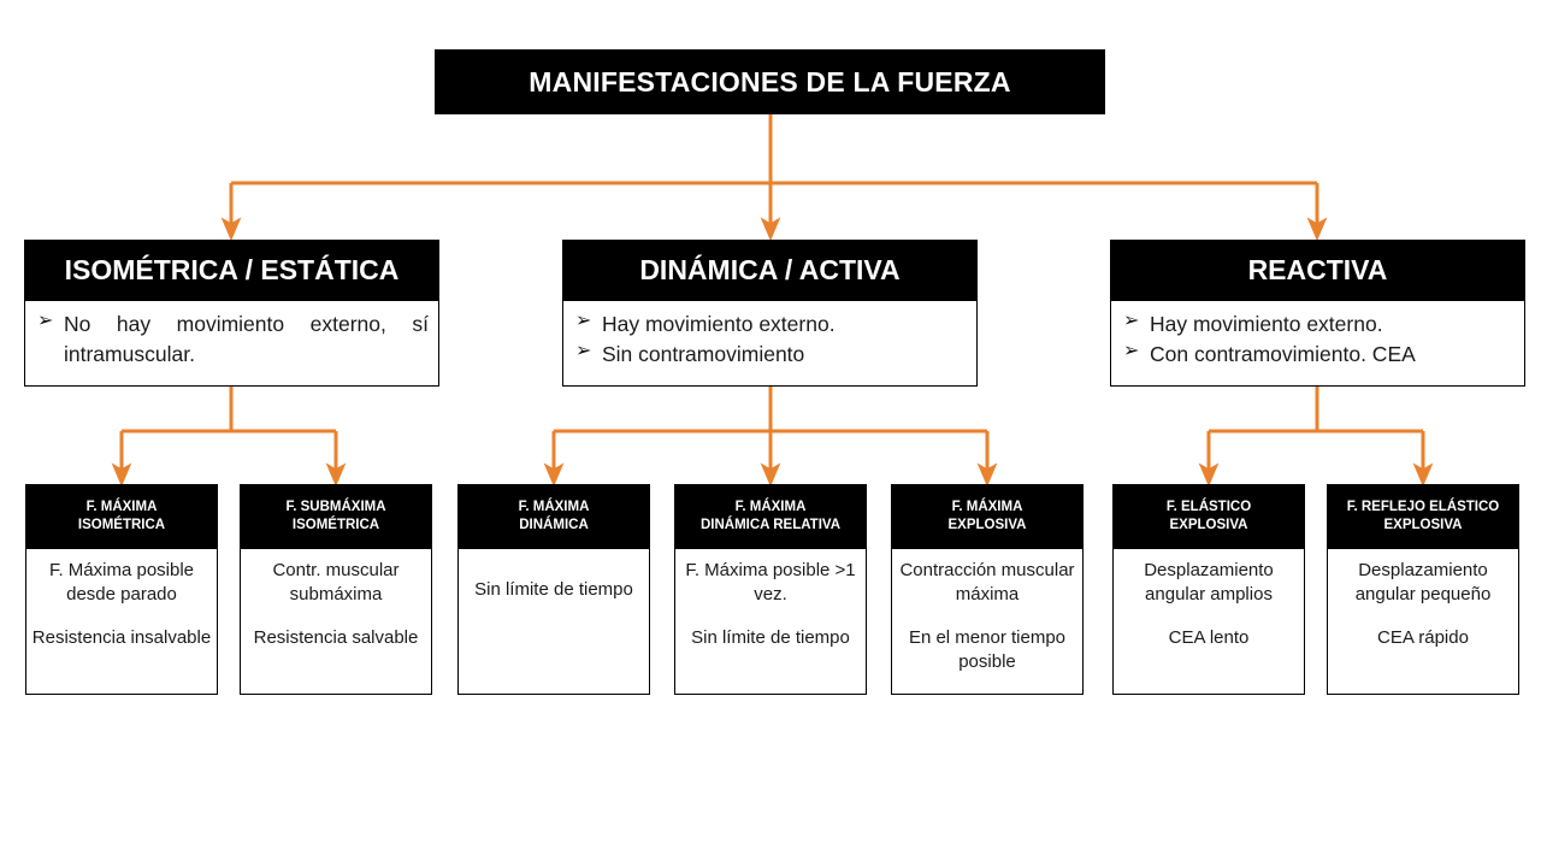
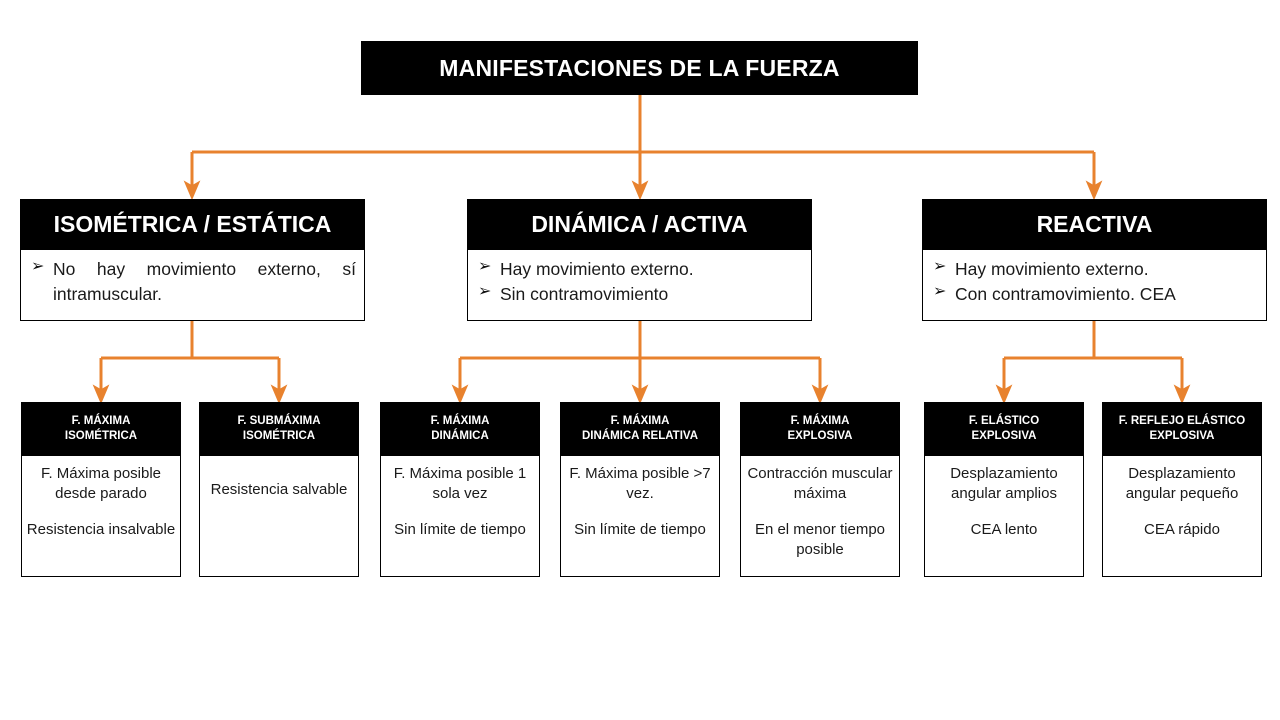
  MANIFESTACIONES DE LA FUERZA
  ISOMÉTRICA / ESTÁTICA
  ➢
  No hay movimiento externo, sí intramuscular.
  DINÁMICA / ACTIVA
  ➢
  Hay movimiento externo.
  ➢
  Sin contramovimiento
  REACTIVA
  ➢
  Hay movimiento externo.
  ➢
  Con contramovimiento. CEA
  F. MÁXIMA
  ISOMÉTRICA
  F. Máxima posible desde parado
  Resistencia insalvable
  F. SUBMÁXIMA
  ISOMÉTRICA
- Contr. muscular submáxima
  Resistencia salvable
  F. MÁXIMA
  DINÁMICA
+ F. Máxima posible 1 sola vez
  Sin límite de tiempo
  F. MÁXIMA
  DINÁMICA RELATIVA
- F. Máxima posible >1 vez.
+ F. Máxima posible >7 vez.
  Sin límite de tiempo
  F. MÁXIMA
  EXPLOSIVA
  Contracción muscular máxima
  En el menor tiempo posible
  F. ELÁSTICO
  EXPLOSIVA
  Desplazamiento angular amplios
  CEA lento
  F. REFLEJO ELÁSTICO
  EXPLOSIVA
  Desplazamiento angular pequeño
  CEA rápido
